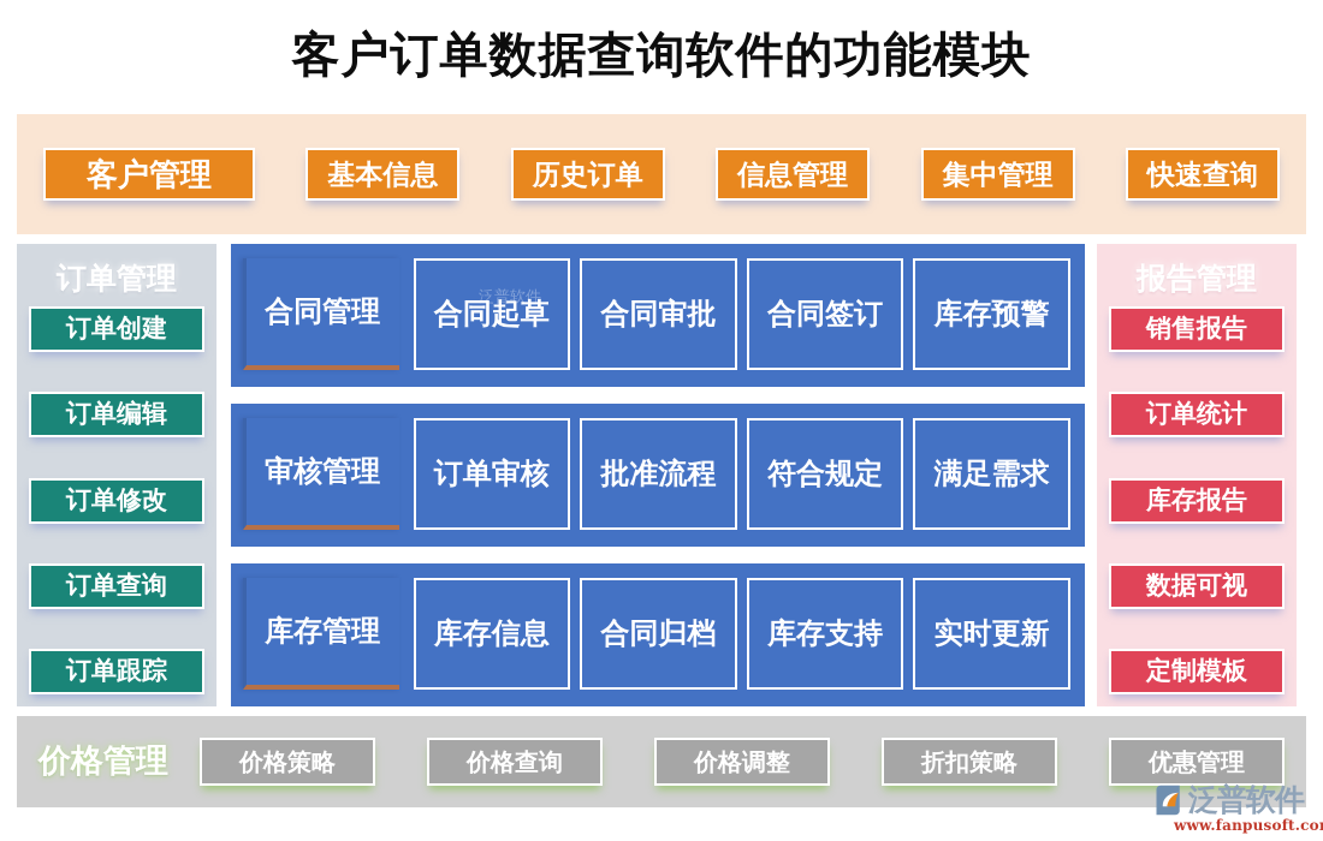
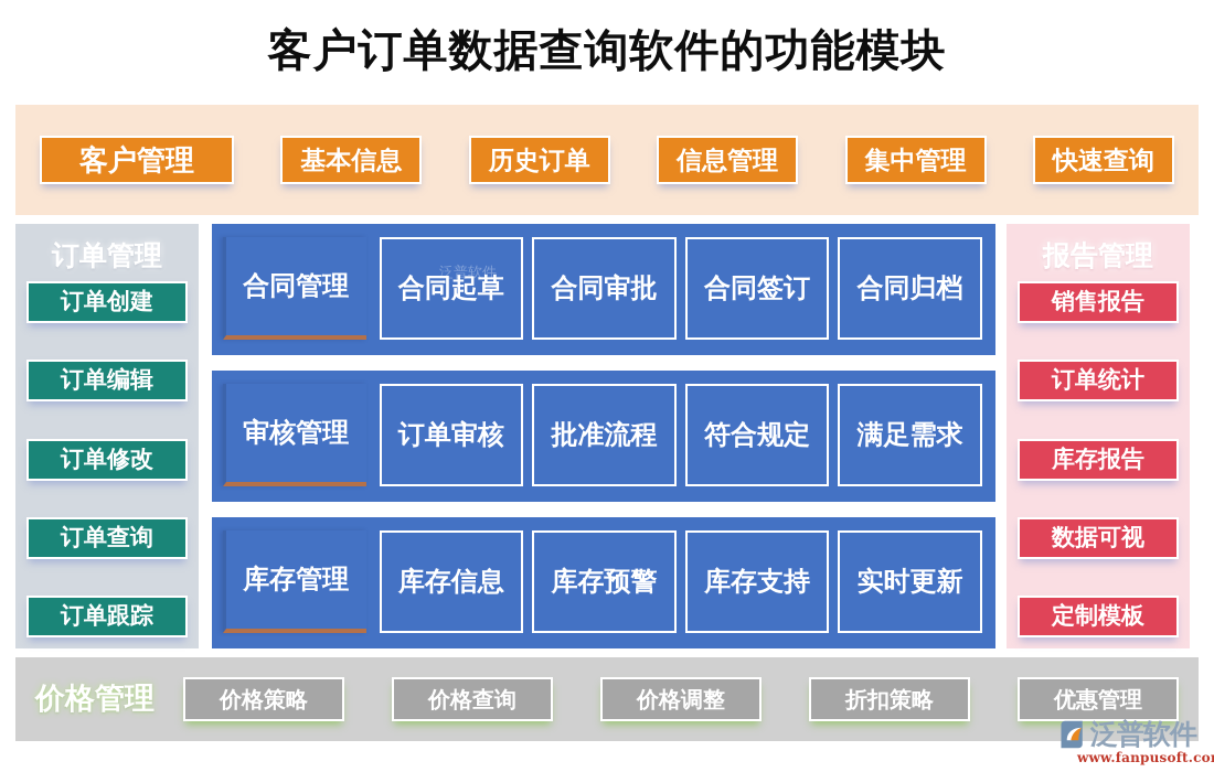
  客户订单数据查询软件的功能模块
  客户管理
  基本信息
  历史订单
  信息管理
  集中管理
  快速查询
  订单管理
  订单创建
  订单编辑
  订单修改
  订单查询
  订单跟踪
  合同管理
  合同起草
  合同审批
  合同签订
- 库存预警
+ 合同归档
  审核管理
  订单审核
  批准流程
  符合规定
  满足需求
  库存管理
  库存信息
- 合同归档
+ 库存预警
  库存支持
  实时更新
  报告管理
  销售报告
  订单统计
  库存报告
  数据可视
  定制模板
  泛普软件
  价格管理
  价格策略
  价格查询
  价格调整
  折扣策略
  优惠管理
  泛普软件
  www.fanpusoft.co
